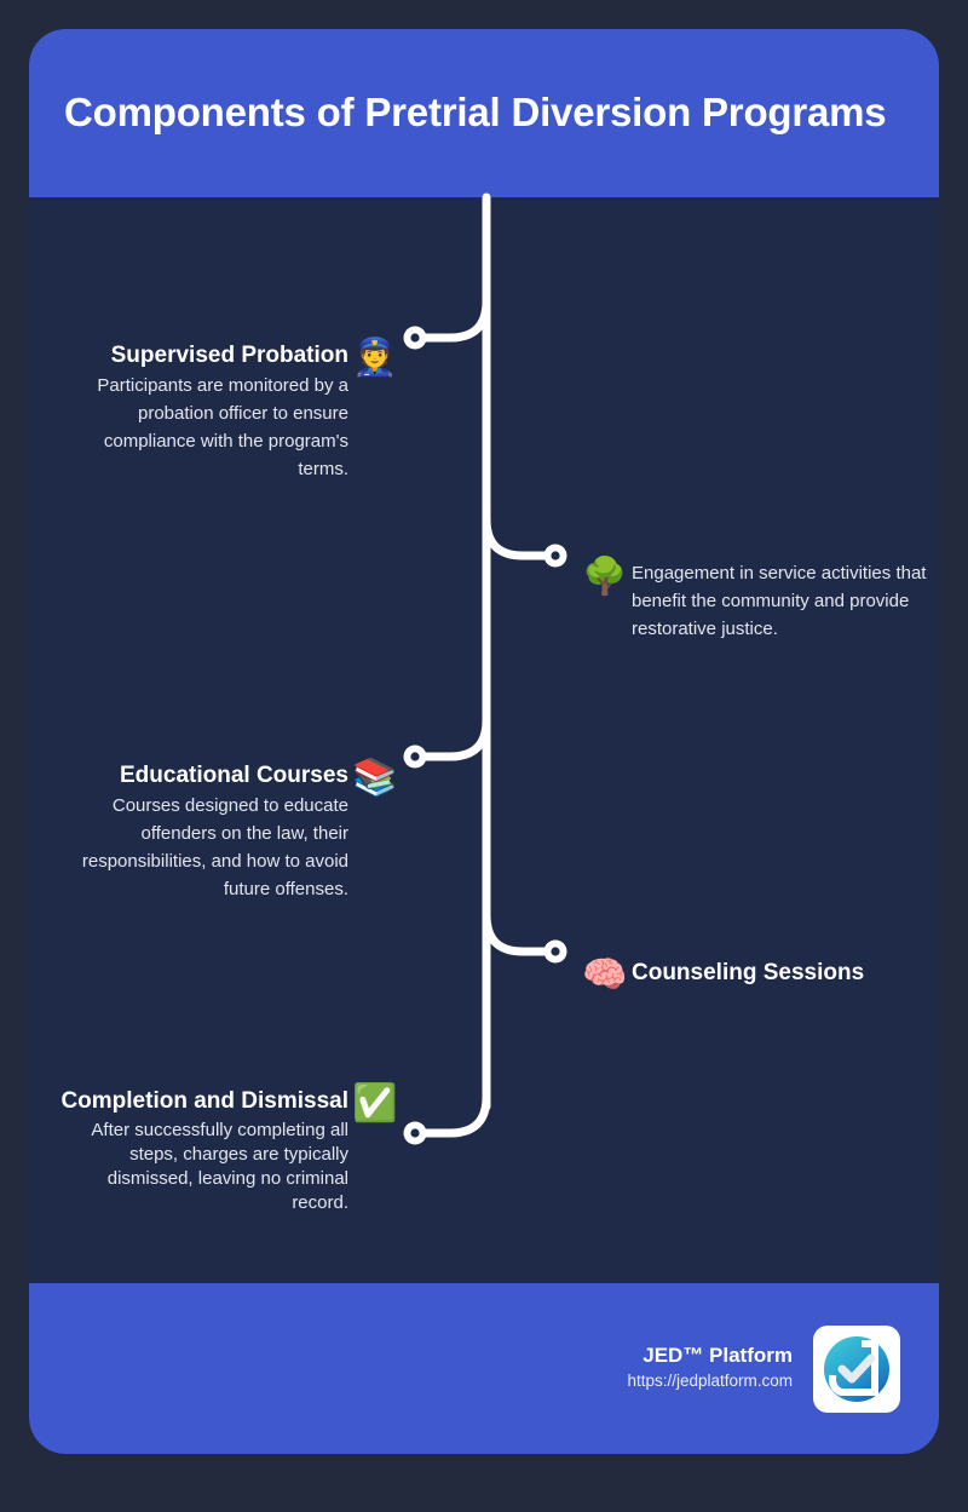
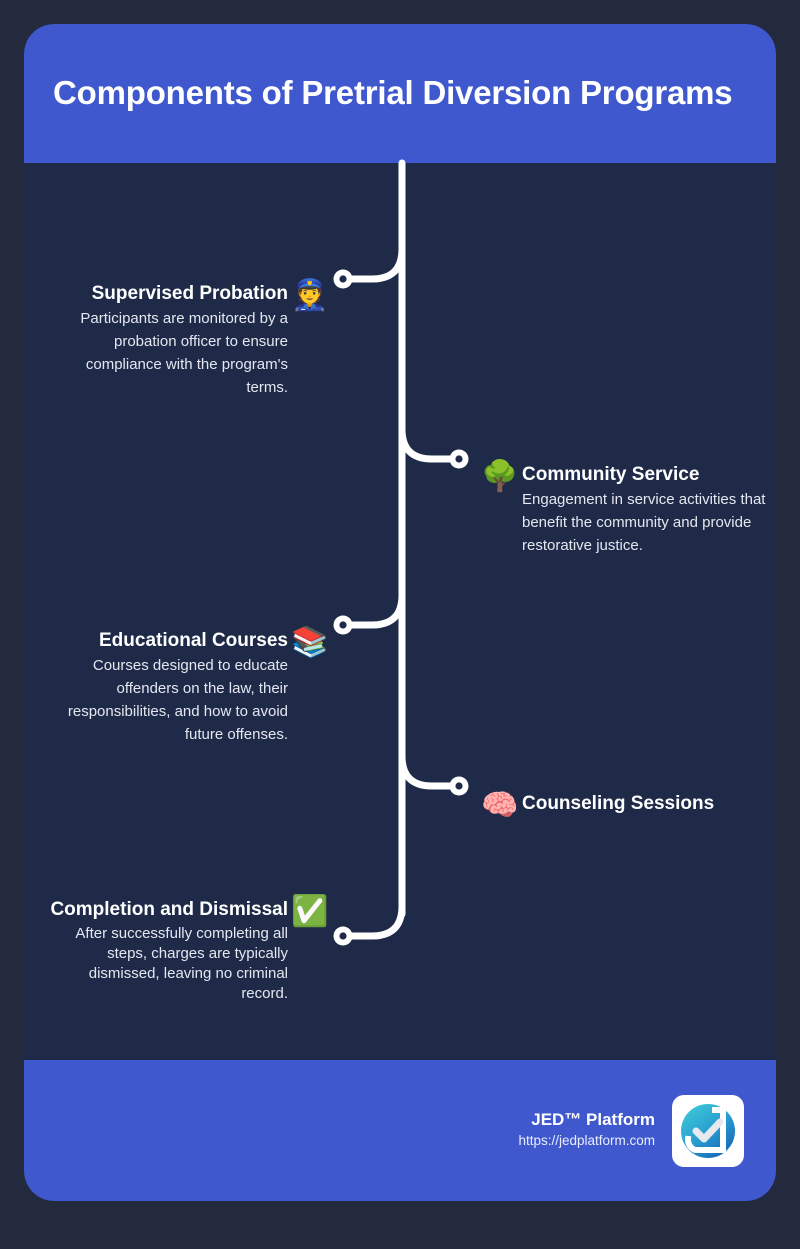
  Components of Pretrial Diversion Programs
  Supervised Probation
  Participants are monitored by a probation officer to ensure compliance with the program's terms.
  👮
  🌳
+ Community Service
  Engagement in service activities that benefit the community and provide restorative justice.
  Educational Courses
  Courses designed to educate offenders on the law, their responsibilities, and how to avoid future offenses.
  📚
  🧠
  Counseling Sessions
  Completion and Dismissal
  After successfully completing all steps, charges are typically dismissed, leaving no criminal record.
  ✅
  JED™ Platform
  https://jedplatform.com
